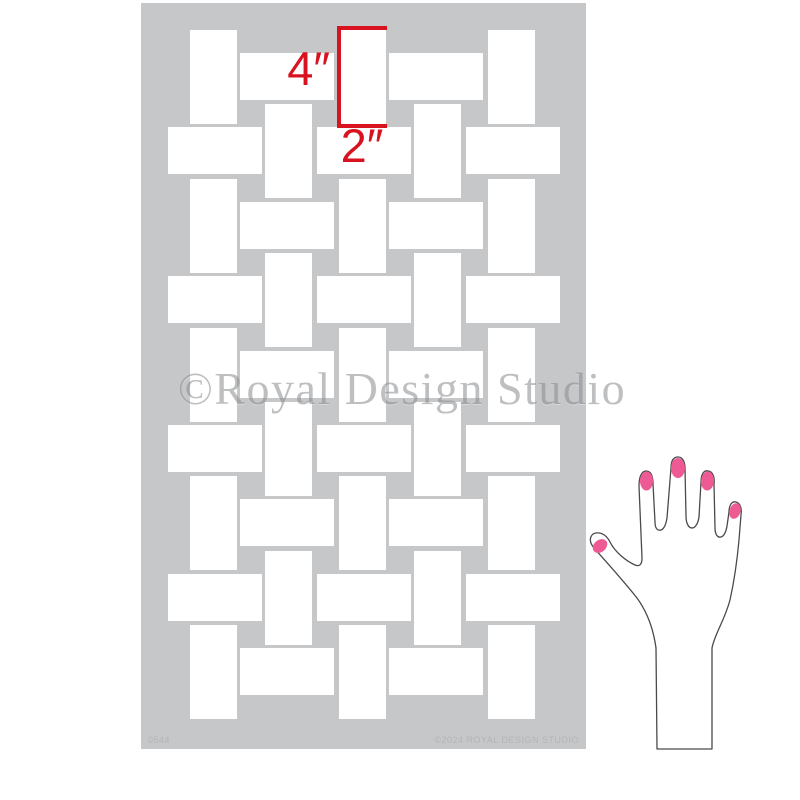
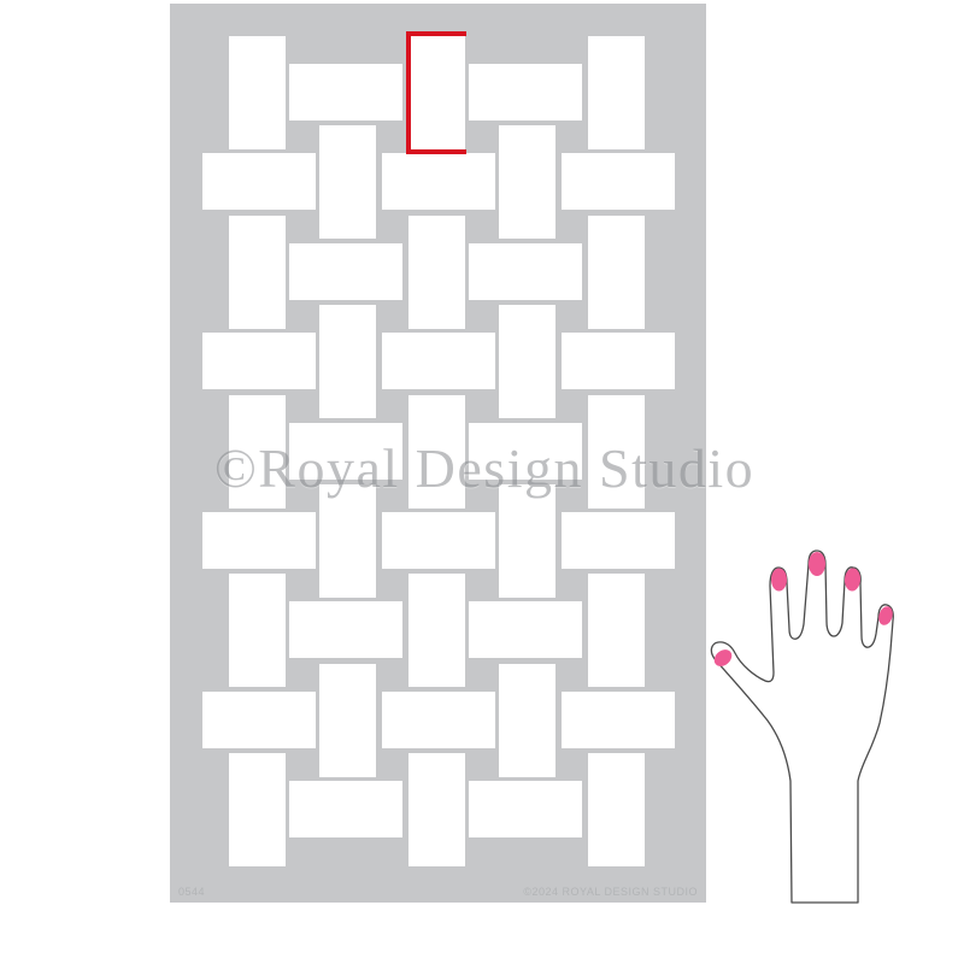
  ©Royal Design Studio
- 4″
- 2″
